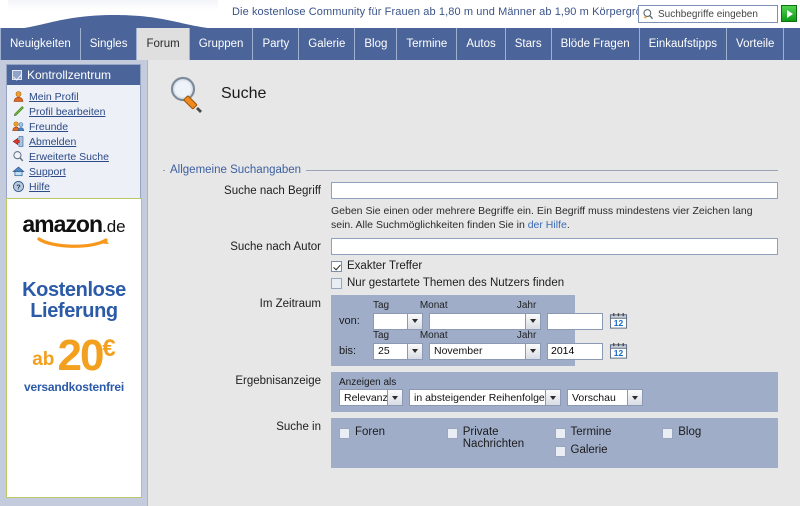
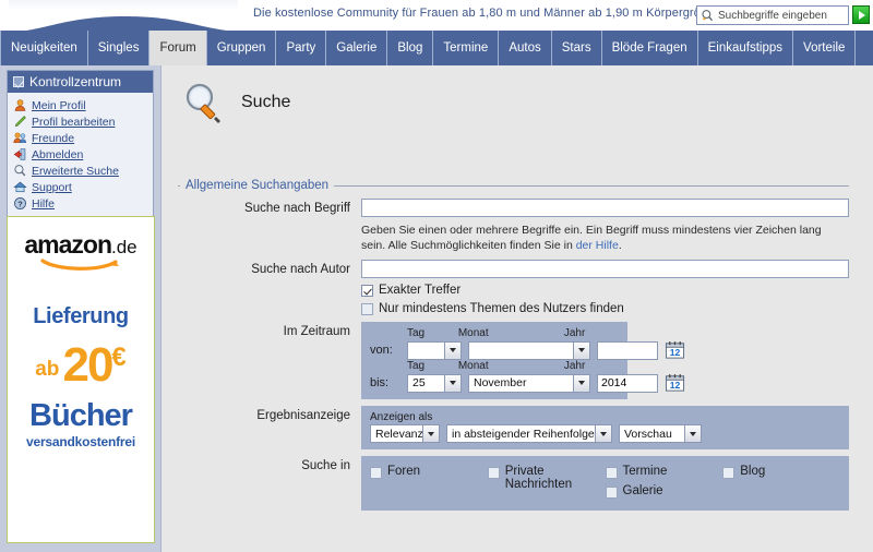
  Die kostenlose Community für Frauen ab 1,80 m und Männer ab 1,90 m Körpergr
  Suchbegriffe eingeben
  Neuigkeiten
  Singles
  Forum
  Gruppen
  Party
  Galerie
  Blog
  Termine
  Autos
  Stars
  Blöde Fragen
  Einkaufstipps
  Vorteile
  Kontrollzentrum
  Mein Profil
  Profil bearbeiten
  Freunde
  Abmelden
  Erweiterte Suche
  Support
  ?
  Hilfe
  amazon.de
- Kostenlose
  Lieferung
  ab 20€
+ Bücher
  versandkostenfrei
  Suche
  Allgemeine Suchangaben
  Suche nach Begriff
  Geben Sie einen oder mehrere Begriffe ein. Ein Begriff muss mindestens vier Zeichen lang sein. Alle Suchmöglichkeiten finden Sie in der Hilfe.
  Suche nach Autor
  Exakter Treffer
- Nur gestartete Themen des Nutzers finden
+ Nur mindestens Themen des Nutzers finden
  Im Zeitraum
  Tag
  Monat
  Jahr
  von:
  12
  Tag
  Monat
  Jahr
  bis:
  25
  November
  2014
  12
  Ergebnisanzeige
  Anzeigen als
  Relevanz
  in absteigender Reihenfolge
  Vorschau
  Suche in
  Foren
  Private Nachrichten
  Termine
  Galerie
  Blog
